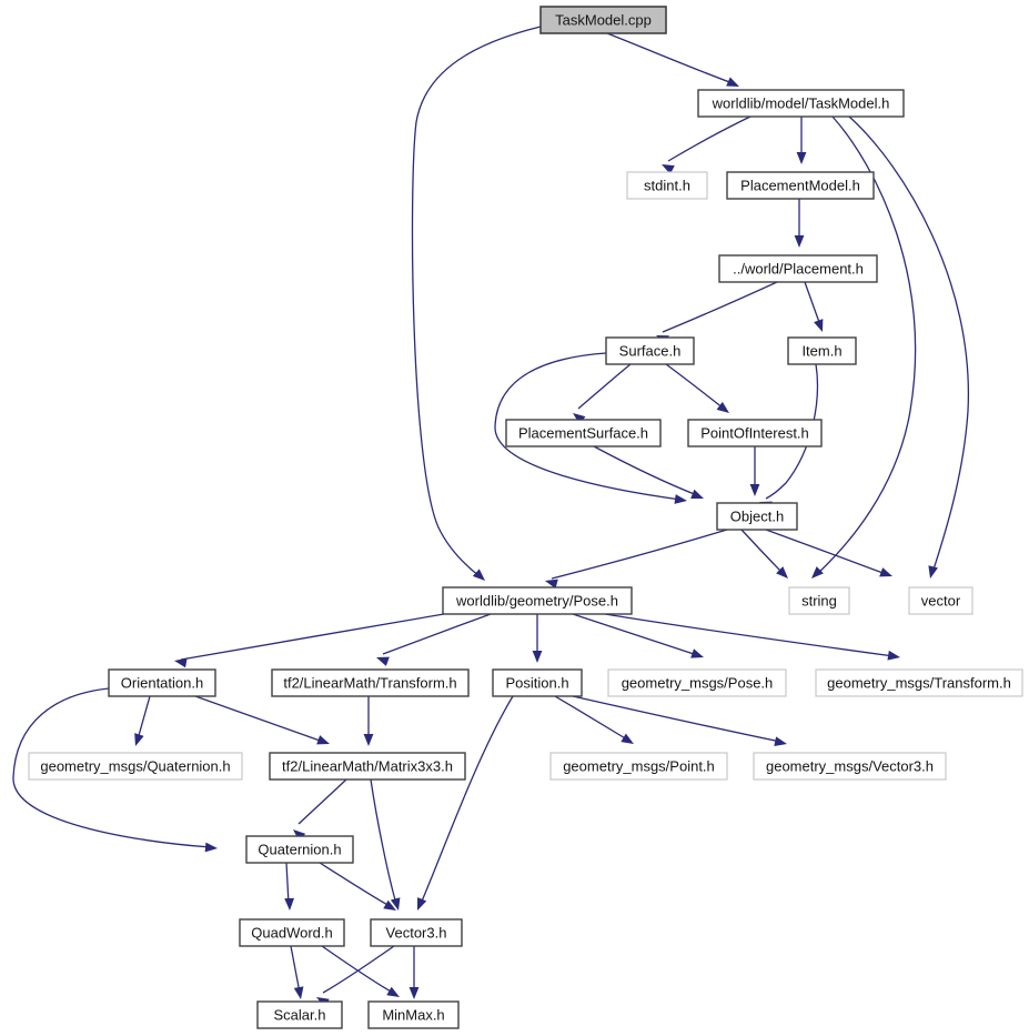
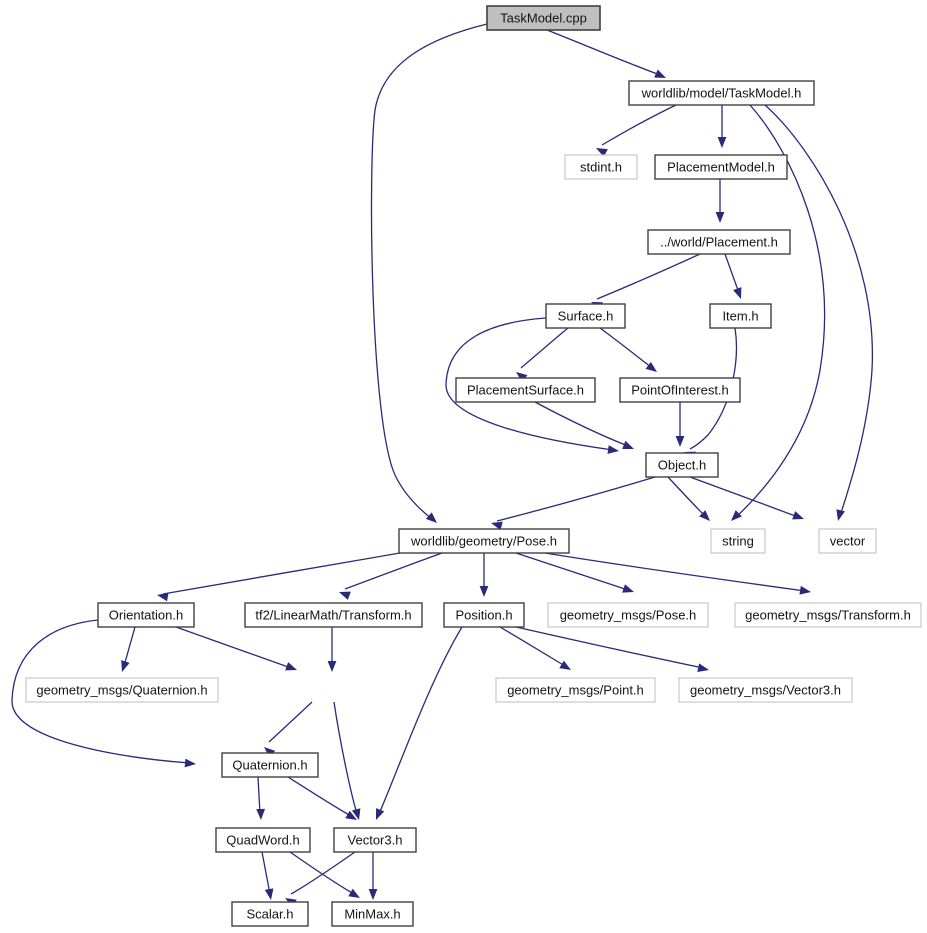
  TaskModel.cpp
  worldlib/model/TaskModel.h
  stdint.h
  PlacementModel.h
  ../world/Placement.h
  Surface.h
  Item.h
  PlacementSurface.h
  PointOfInterest.h
  Object.h
  worldlib/geometry/Pose.h
  string
  vector
  Orientation.h
  tf2/LinearMath/Transform.h
  Position.h
  geometry_msgs/Pose.h
  geometry_msgs/Transform.h
  geometry_msgs/Quaternion.h
- tf2/LinearMath/Matrix3x3.h
  geometry_msgs/Point.h
  geometry_msgs/Vector3.h
  Quaternion.h
  QuadWord.h
  Vector3.h
  Scalar.h
  MinMax.h
